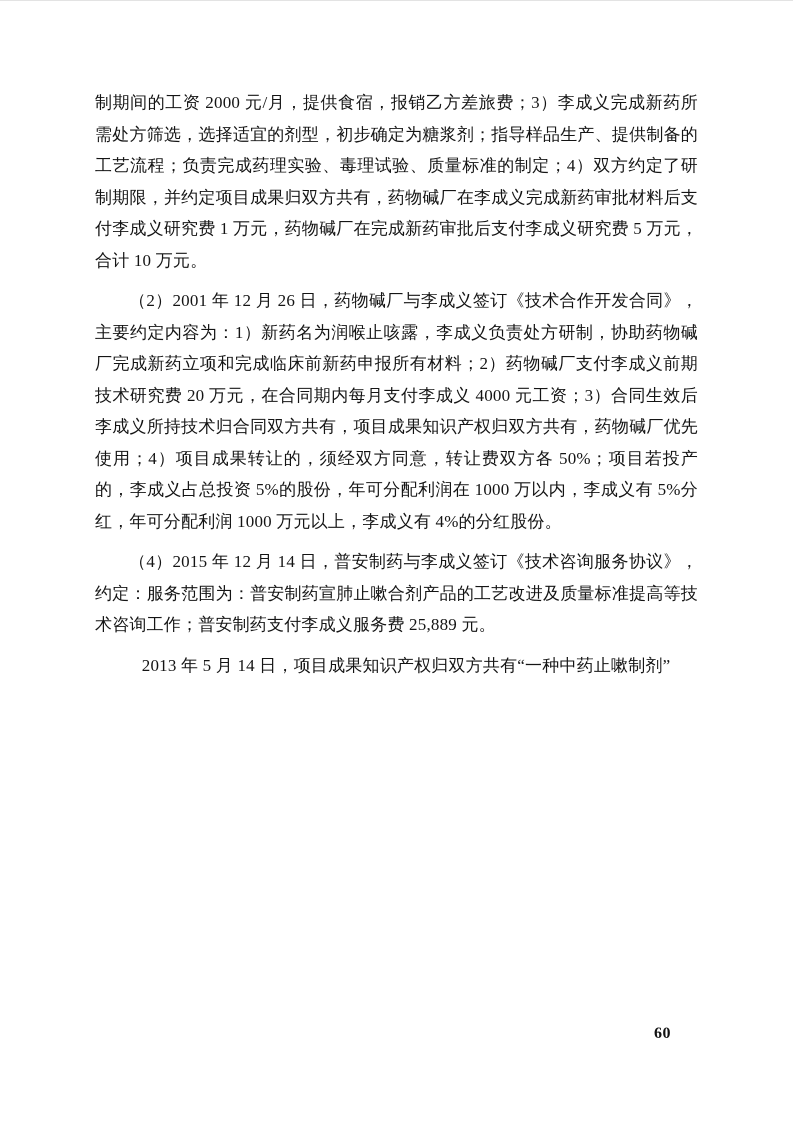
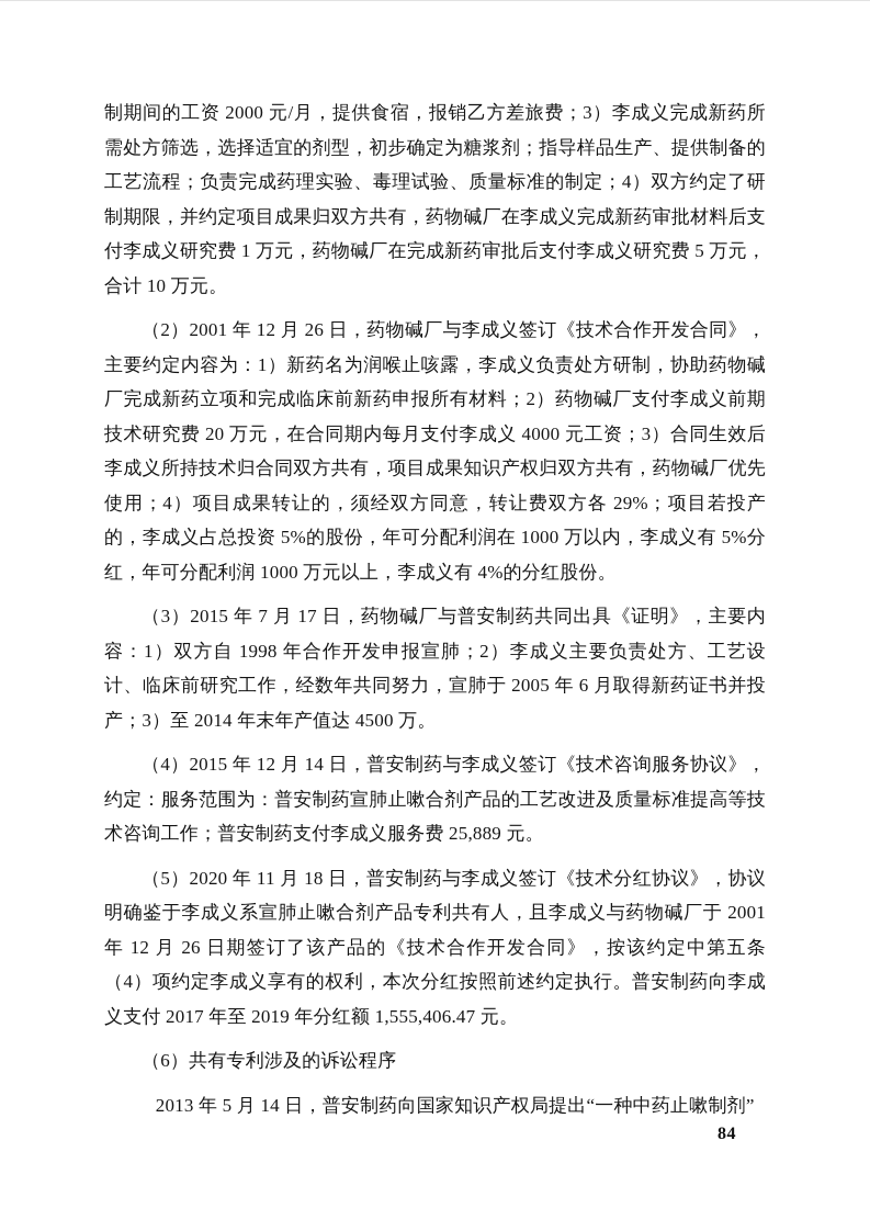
  制期间的工资 2000 元/月，提供食宿，报销乙方差旅费；3）李成义完成新药所需处方筛选，选择适宜的剂型，初步确定为糖浆剂；指导样品生产、提供制备的工艺流程；负责完成药理实验、毒理试验、质量标准的制定；4）双方约定了研制期限，并约定项目成果归双方共有，药物碱厂在李成义完成新药审批材料后支付李成义研究费 1 万元，药物碱厂在完成新药审批后支付李成义研究费 5 万元，合计 10 万元。
- （2）2001 年 12 月 26 日，药物碱厂与李成义签订《技术合作开发合同》，主要约定内容为：1）新药名为润喉止咳露，李成义负责处方研制，协助药物碱厂完成新药立项和完成临床前新药申报所有材料；2）药物碱厂支付李成义前期技术研究费 20 万元，在合同期内每月支付李成义 4000 元工资；3）合同生效后李成义所持技术归合同双方共有，项目成果知识产权归双方共有，药物碱厂优先使用；4）项目成果转让的，须经双方同意，转让费双方各 50%；项目若投产的，李成义占总投资 5%的股份，年可分配利润在 1000 万以内，李成义有 5%分红，年可分配利润 1000 万元以上，李成义有 4%的分红股份。
+ （2）2001 年 12 月 26 日，药物碱厂与李成义签订《技术合作开发合同》，主要约定内容为：1）新药名为润喉止咳露，李成义负责处方研制，协助药物碱厂完成新药立项和完成临床前新药申报所有材料；2）药物碱厂支付李成义前期技术研究费 20 万元，在合同期内每月支付李成义 4000 元工资；3）合同生效后李成义所持技术归合同双方共有，项目成果知识产权归双方共有，药物碱厂优先使用；4）项目成果转让的，须经双方同意，转让费双方各 29%；项目若投产的，李成义占总投资 5%的股份，年可分配利润在 1000 万以内，李成义有 5%分红，年可分配利润 1000 万元以上，李成义有 4%的分红股份。
+ （3）2015 年 7 月 17 日，药物碱厂与普安制药共同出具《证明》，主要内容：1）双方自 1998 年合作开发申报宣肺；2）李成义主要负责处方、工艺设计、临床前研究工作，经数年共同努力，宣肺于 2005 年 6 月取得新药证书并投产；3）至 2014 年末年产值达 4500 万。
  （4）2015 年 12 月 14 日，普安制药与李成义签订《技术咨询服务协议》，约定：服务范围为：普安制药宣肺止嗽合剂产品的工艺改进及质量标准提高等技术咨询工作；普安制药支付李成义服务费 25,889 元。
+ （5）2020 年 11 月 18 日，普安制药与李成义签订《技术分红协议》，协议明确鉴于李成义系宣肺止嗽合剂产品专利共有人，且李成义与药物碱厂于 2001 年 12 月 26 日期签订了该产品的《技术合作开发合同》，按该约定中第五条（4）项约定李成义享有的权利，本次分红按照前述约定执行。普安制药向李成义支付 2017 年至 2019 年分红额 1,555,406.47 元。
+ （6）共有专利涉及的诉讼程序
- 2013 年 5 月 14 日，项目成果知识产权归双方共有“一种中药止嗽制剂”
+ 2013 年 5 月 14 日，普安制药向国家知识产权局提出“一种中药止嗽制剂”
- 60
+ 84
